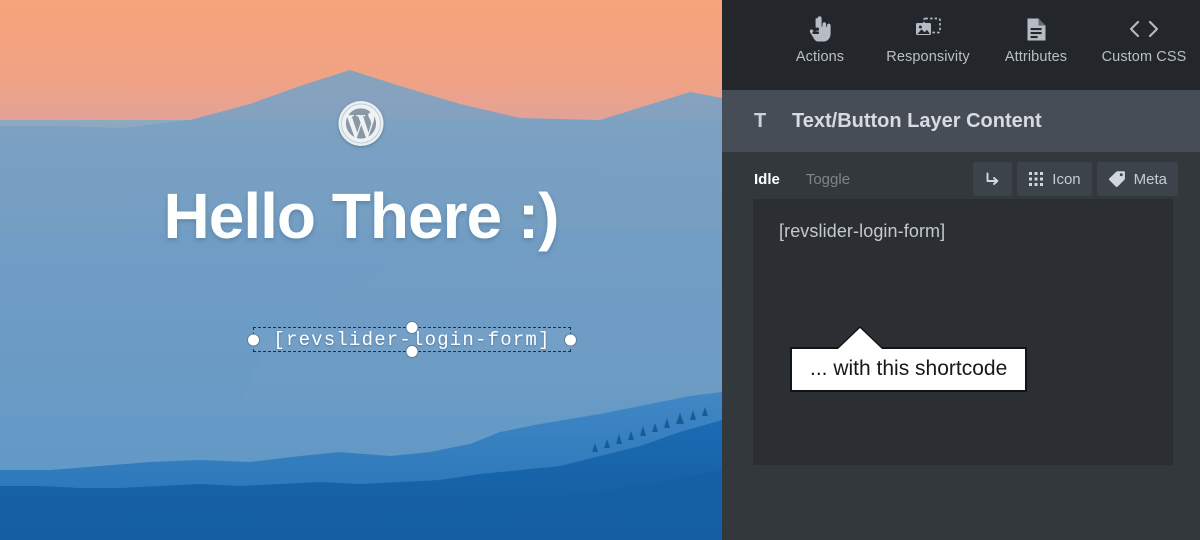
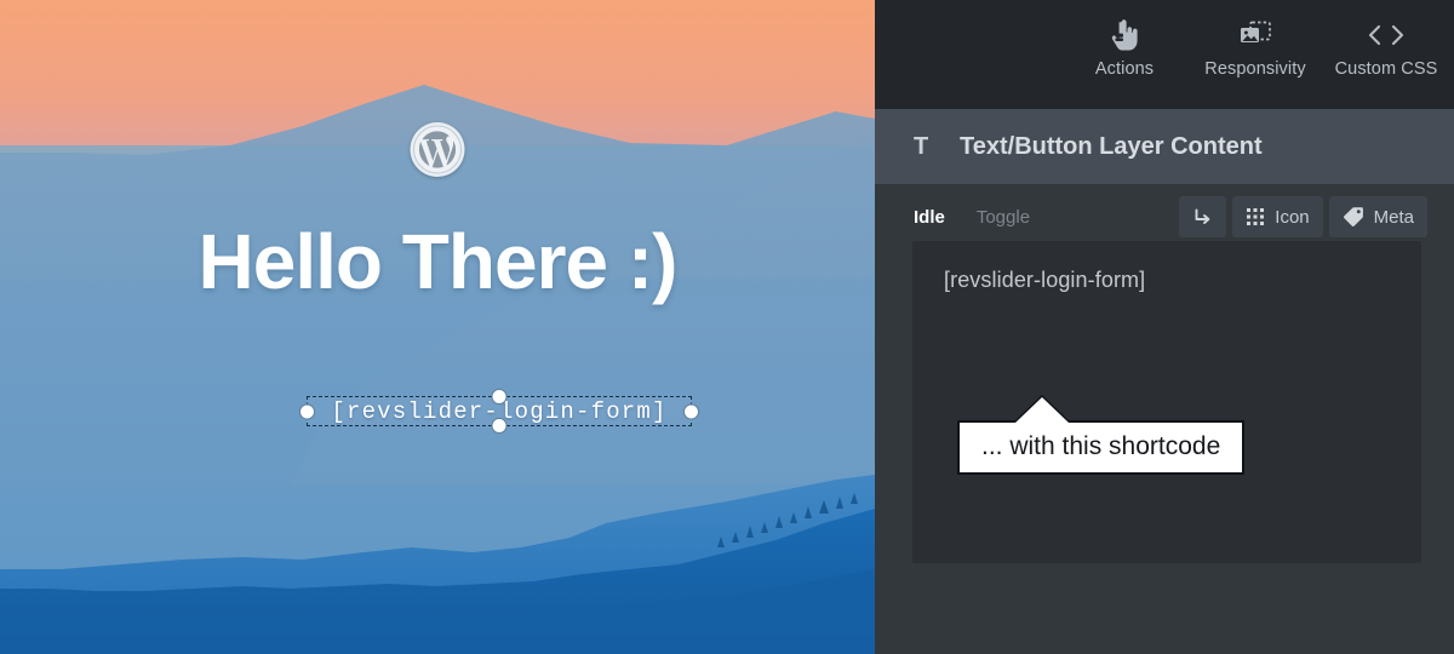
  Hello There :)
  [revslider-login-form]
  Actions
  Responsivity
- Attributes
  Custom CSS
  T
  Text/Button Layer Content
  Idle
  Toggle
  Icon
  Meta
  [revslider-login-form]
  ... with this shortcode
